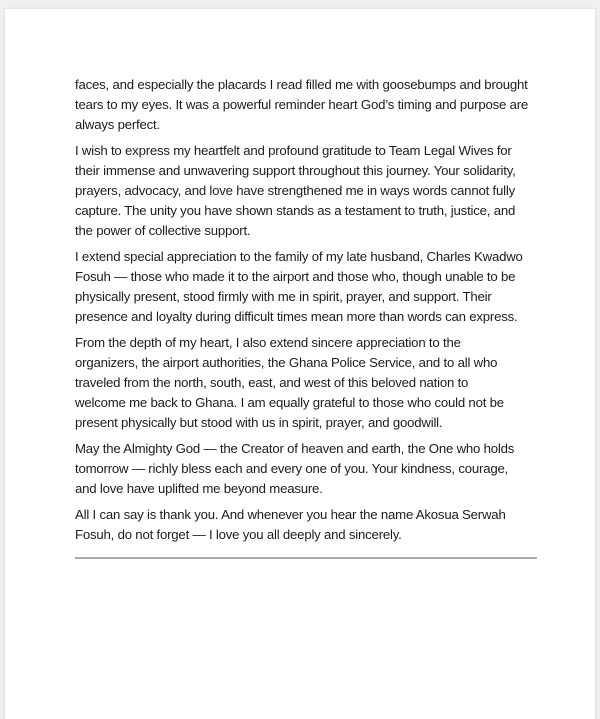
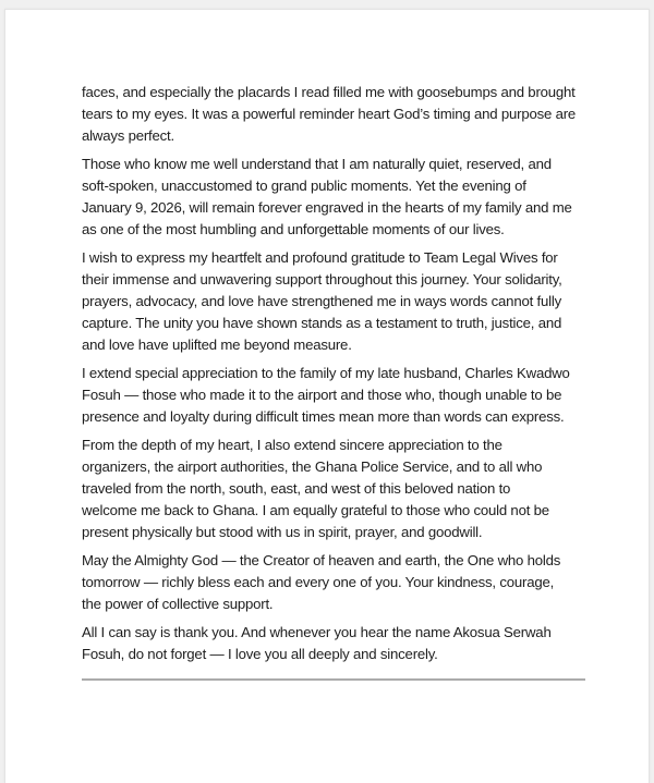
  faces, and especially the placards I read filled me with goosebumps and brought
  tears to my eyes. It was a powerful reminder heart God’s timing and purpose are
  always perfect.
+ Those who know me well understand that I am naturally quiet, reserved, and
+ soft-spoken, unaccustomed to grand public moments. Yet the evening of
+ January 9, 2026, will remain forever engraved in the hearts of my family and me
+ as one of the most humbling and unforgettable moments of our lives.
  I wish to express my heartfelt and profound gratitude to Team Legal Wives for
  their immense and unwavering support throughout this journey. Your solidarity,
  prayers, advocacy, and love have strengthened me in ways words cannot fully
  capture. The unity you have shown stands as a testament to truth, justice, and
- the power of collective support.
+ and love have uplifted me beyond measure.
  I extend special appreciation to the family of my late husband, Charles Kwadwo
  Fosuh — those who made it to the airport and those who, though unable to be
- physically present, stood firmly with me in spirit, prayer, and support. Their
  presence and loyalty during difficult times mean more than words can express.
  From the depth of my heart, I also extend sincere appreciation to the
  organizers, the airport authorities, the Ghana Police Service, and to all who
  traveled from the north, south, east, and west of this beloved nation to
  welcome me back to Ghana. I am equally grateful to those who could not be
  present physically but stood with us in spirit, prayer, and goodwill.
  May the Almighty God — the Creator of heaven and earth, the One who holds
  tomorrow — richly bless each and every one of you. Your kindness, courage,
- and love have uplifted me beyond measure.
+ the power of collective support.
  All I can say is thank you. And whenever you hear the name Akosua Serwah
  Fosuh, do not forget — I love you all deeply and sincerely.
